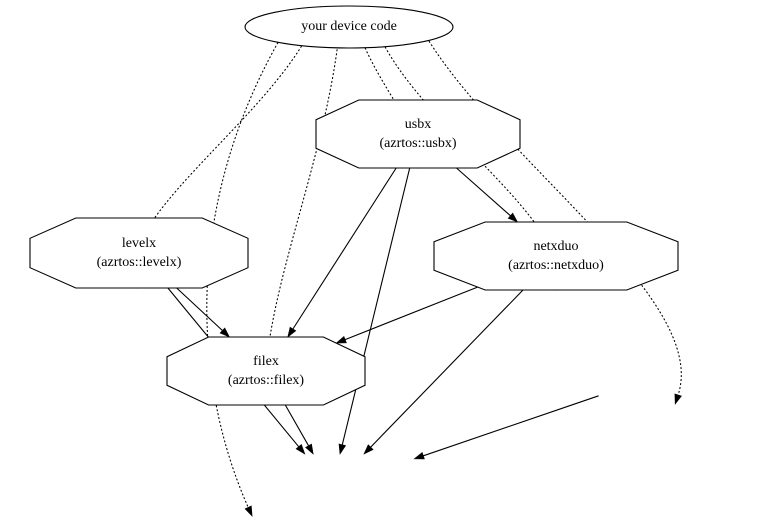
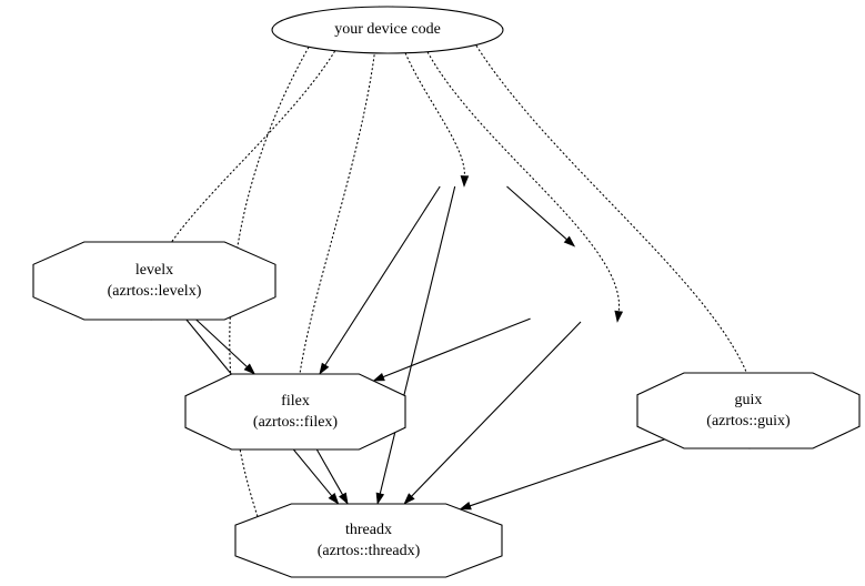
  your device code
- usbx
- (azrtos::usbx)
  levelx
  (azrtos::levelx)
- netxduo
- (azrtos::netxduo)
  filex
  (azrtos::filex)
+ guix
+ (azrtos::guix)
+ threadx
+ (azrtos::threadx)
